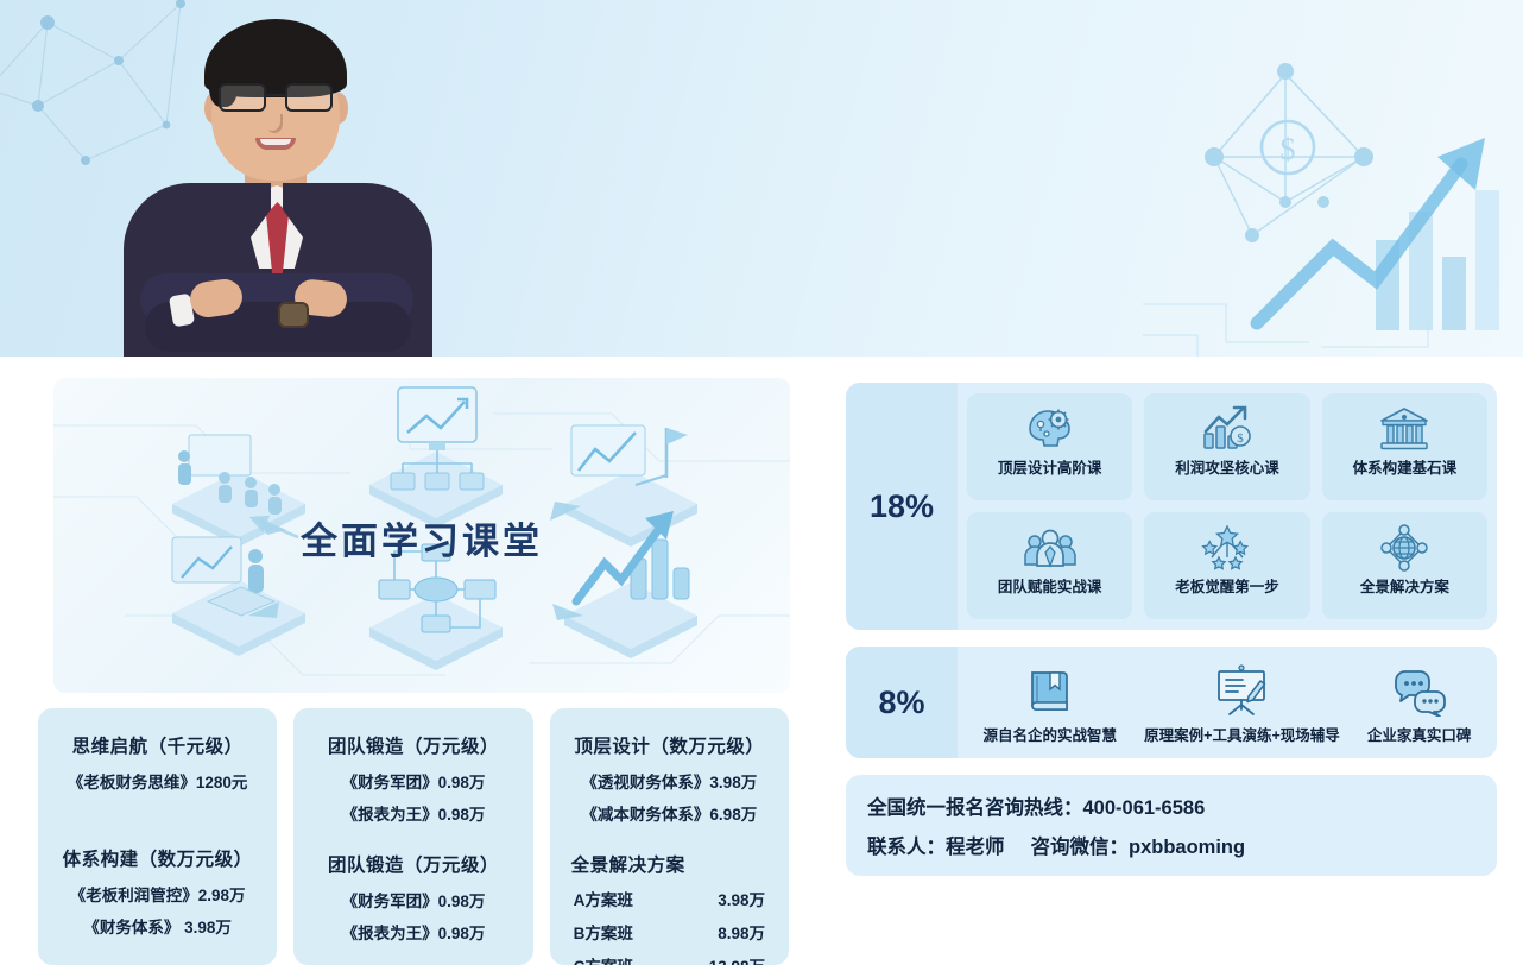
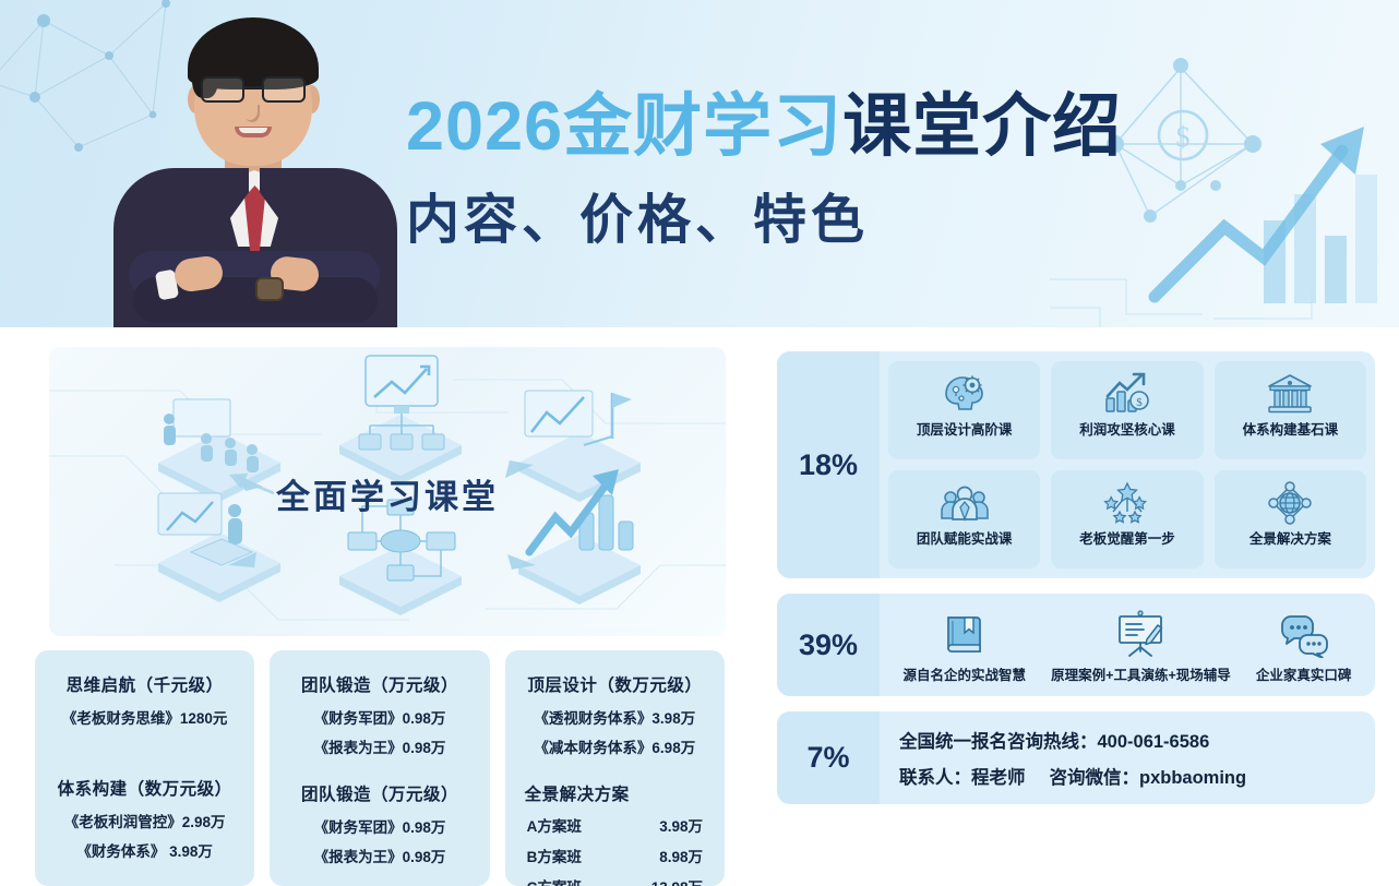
  $
+ 2026金财学习课堂介绍
+ 内容、价格、特色
  全面学习课堂
  思维启航（千元级）
  《老板财务思维》1280元
  体系构建（数万元级）
  《老板利润管控》2.98万
  《财务体系》 3.98万
  团队锻造（万元级）
  《财务军团》0.98万
  《报表为王》0.98万
  团队锻造（万元级）
  《财务军团》0.98万
  《报表为王》0.98万
  顶层设计（数万元级）
  《透视财务体系》3.98万
  《减本财务体系》6.98万
  全景解决方案
  A方案班
  3.98万
  B方案班
  8.98万
  18%
  顶层设计高阶课
  $
  利润攻坚核心课
  体系构建基石课
  团队赋能实战课
  老板觉醒第一步
  全景解决方案
- 8%
+ 39%
  源自名企的实战智慧
  原理案例+工具演练+现场辅导
  企业家真实口碑
+ 7%
  全国统一报名咨询热线：400-061-6586
  联系人：程老师 咨询微信：pxbbaoming
